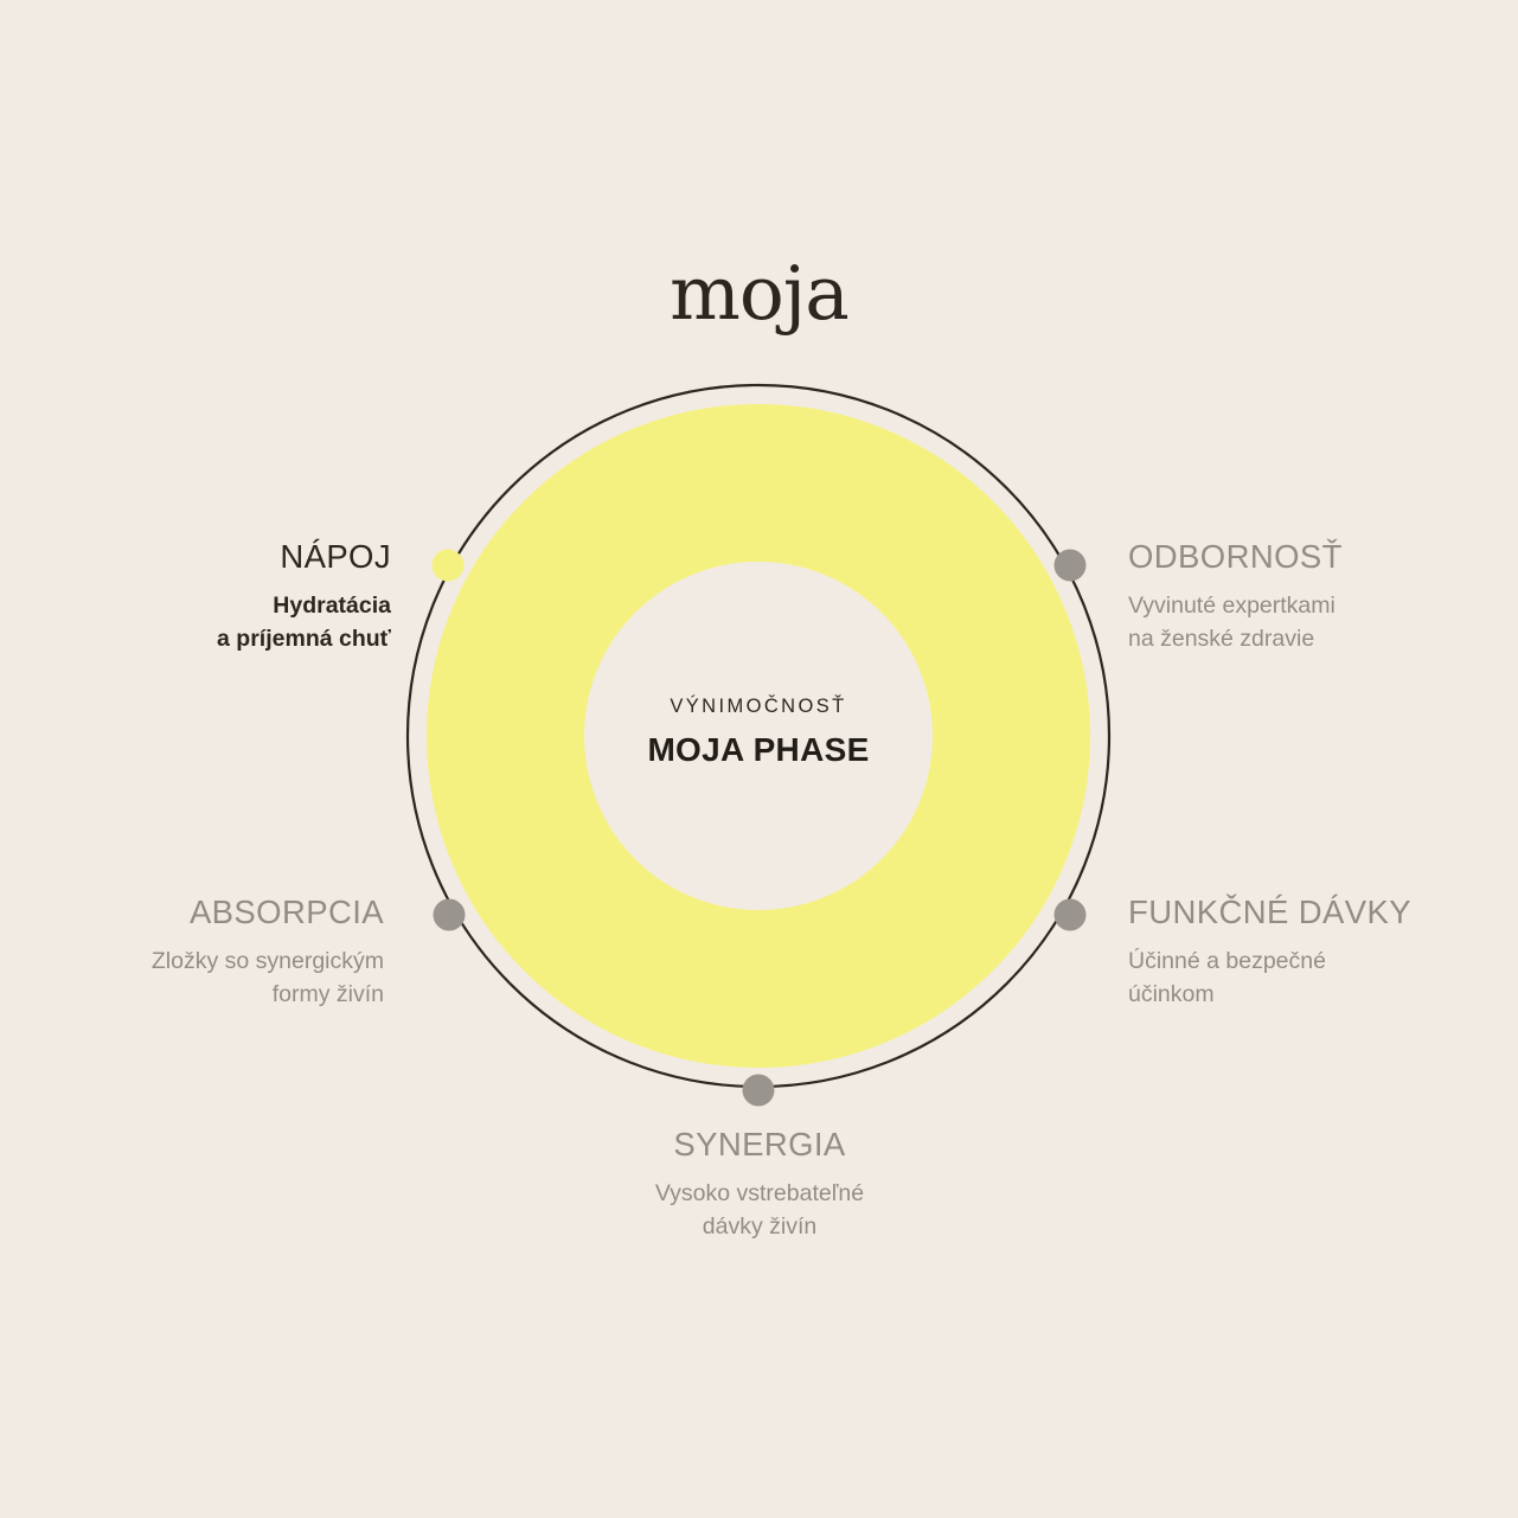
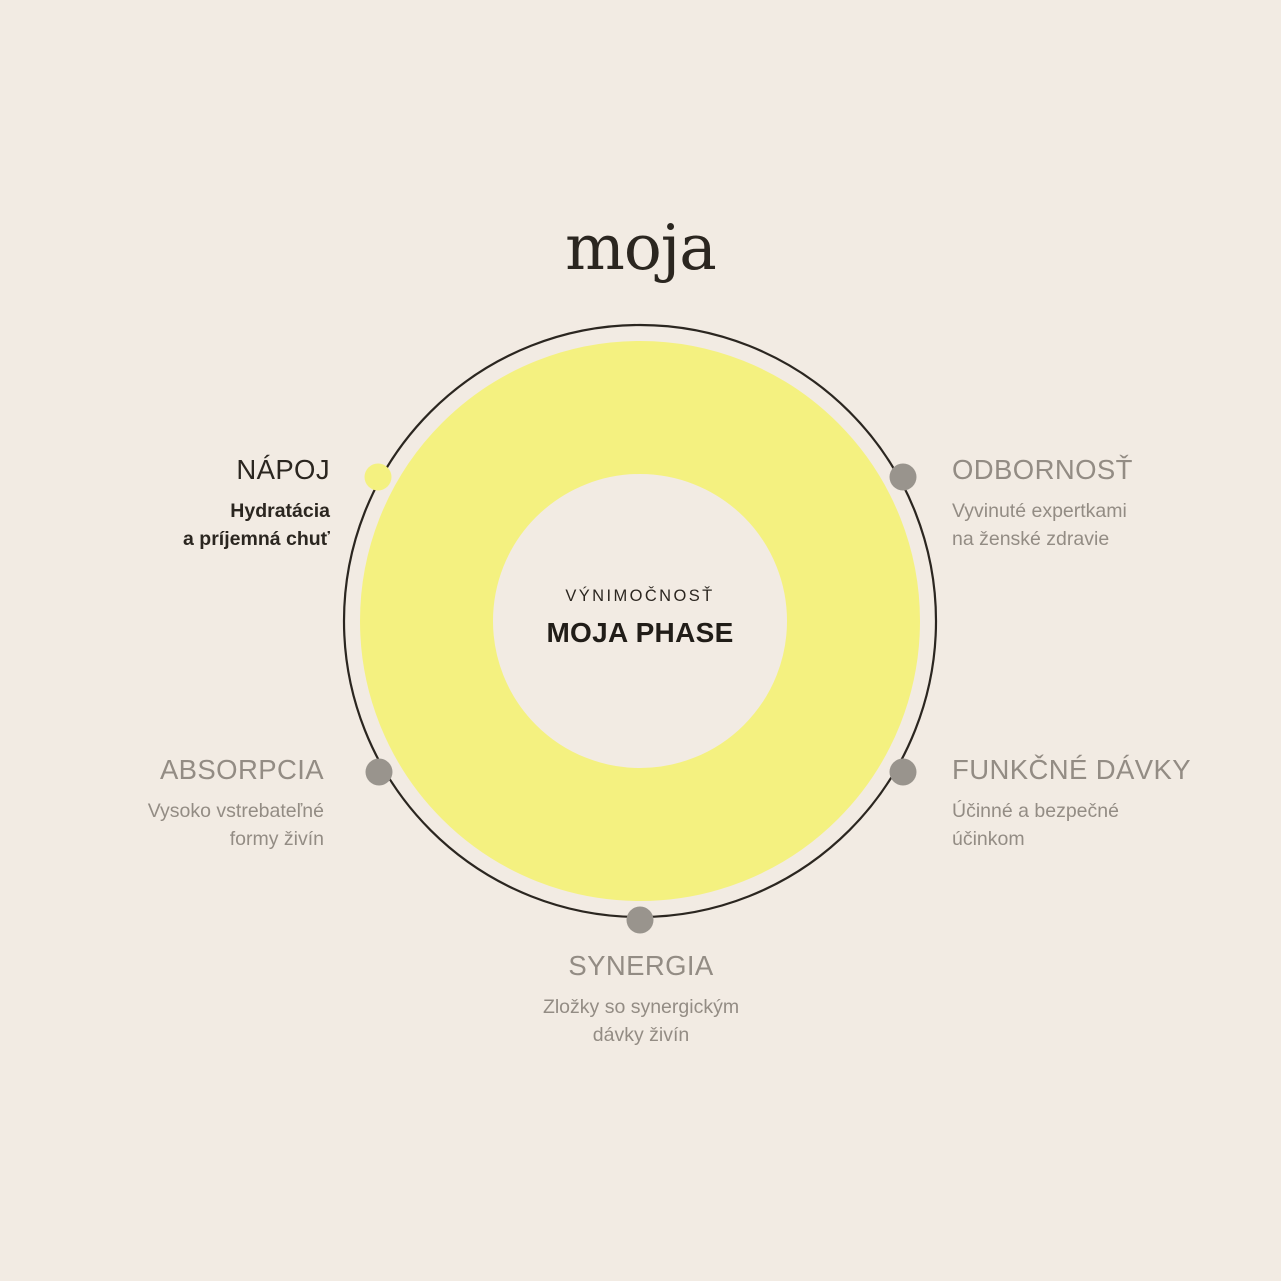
  moja
  VÝNIMOČNOSŤ
  MOJA PHASE
  NÁPOJ
  Hydratácia
  a príjemná chuť
  ODBORNOSŤ
  Vyvinuté expertkami
  na ženské zdravie
  FUNKČNÉ DÁVKY
  Účinné a bezpečné
  účinkom
  SYNERGIA
- Vysoko vstrebateľné
+ Zložky so synergickým
  dávky živín
  ABSORPCIA
- Zložky so synergickým
+ Vysoko vstrebateľné
  formy živín
